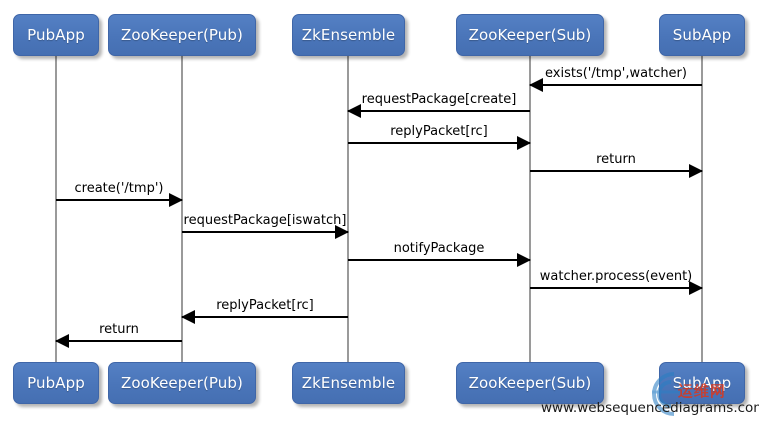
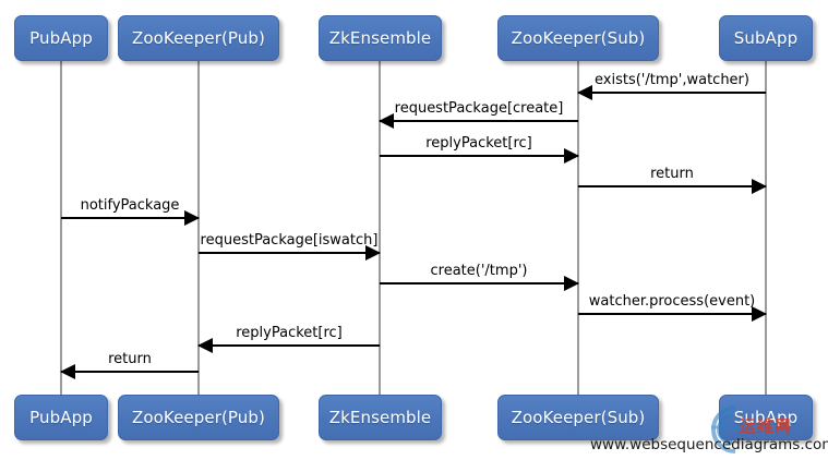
  exists('/tmp',watcher)
  requestPackage[create]
  replyPacket[rc]
  return
- create('/tmp')
+ notifyPackage
  requestPackage[iswatch]
- notifyPackage
+ create('/tmp')
  watcher.process(event)
  replyPacket[rc]
  return
  PubApp
  ZooKeeper(Pub)
  ZkEnsemble
  ZooKeeper(Sub)
  SubApp
  PubApp
  ZooKeeper(Pub)
  ZkEnsemble
  ZooKeeper(Sub)
  SubApp
  运维网
  www.websequencediagrams.co
